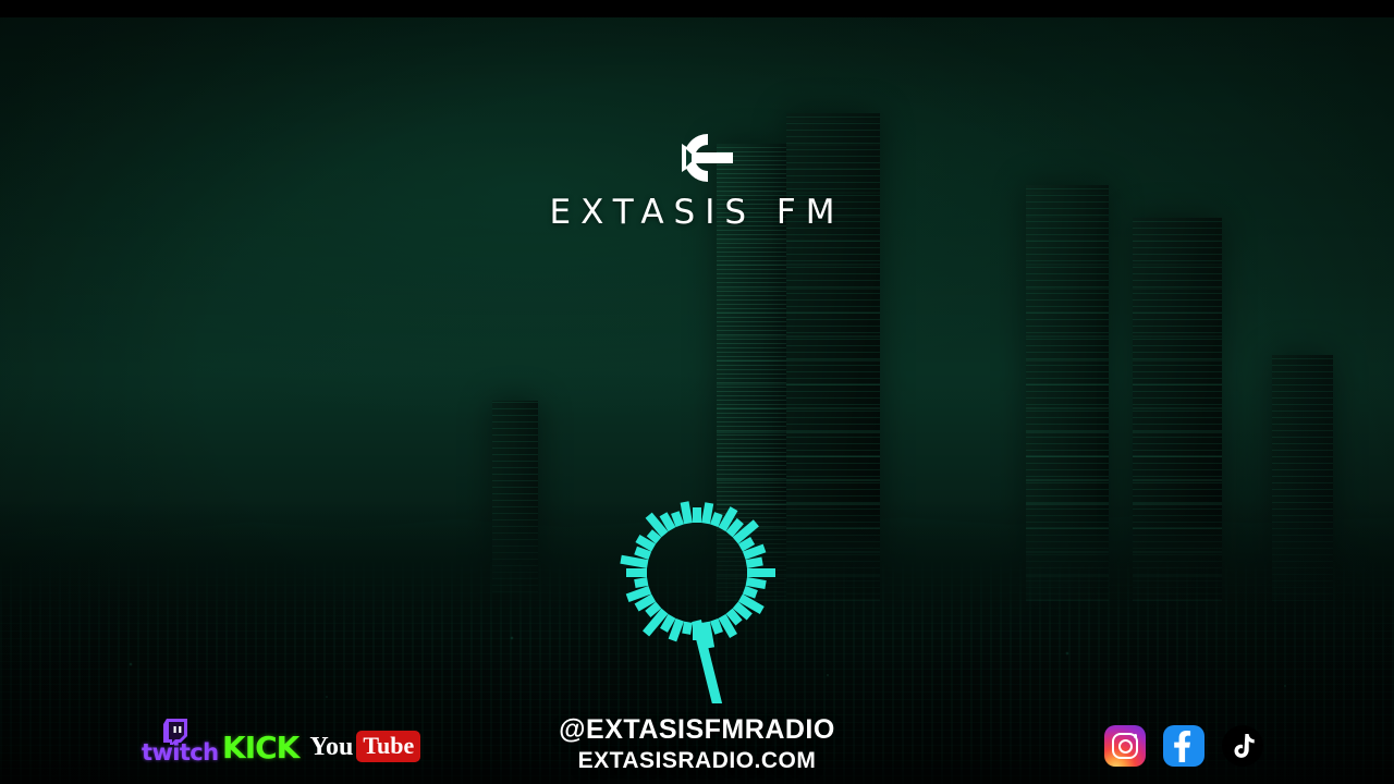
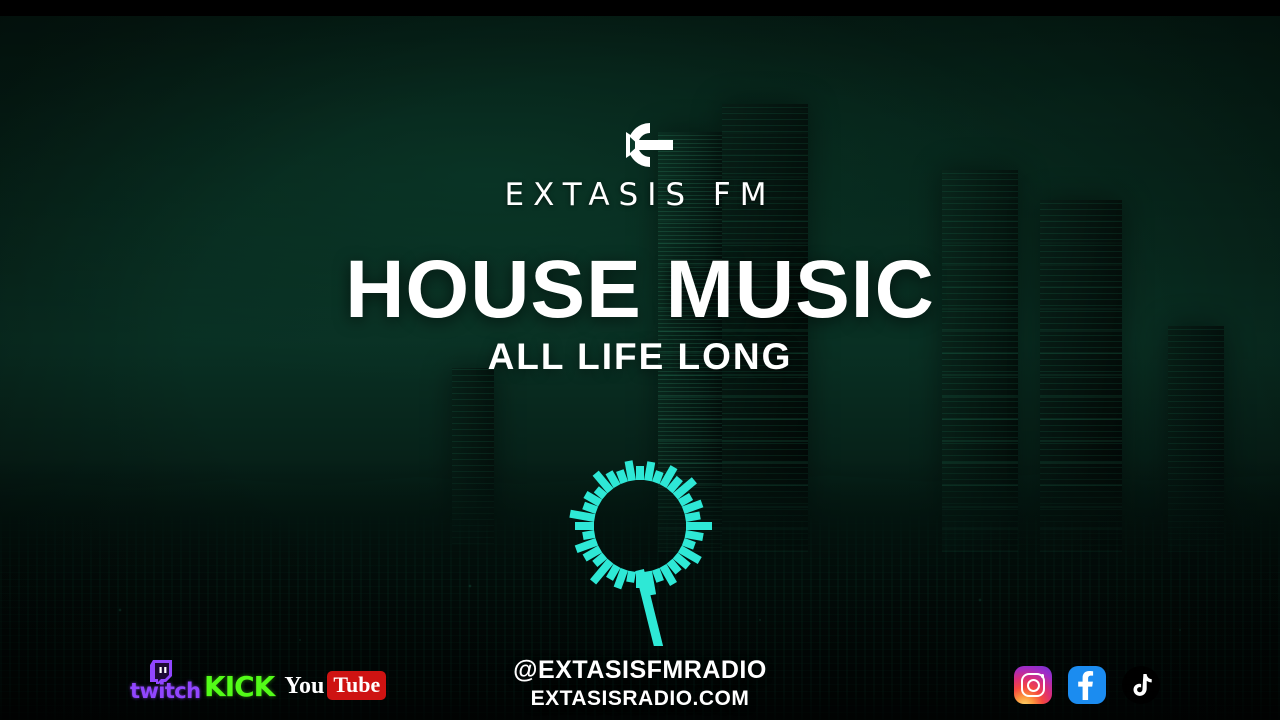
  EXTASIS FM
+ HOUSE MUSIC
+ ALL LIFE LONG
  twitch
  KICK
  You
  Tube
  @EXTASISFMRADIO
  EXTASISRADIO.COM
